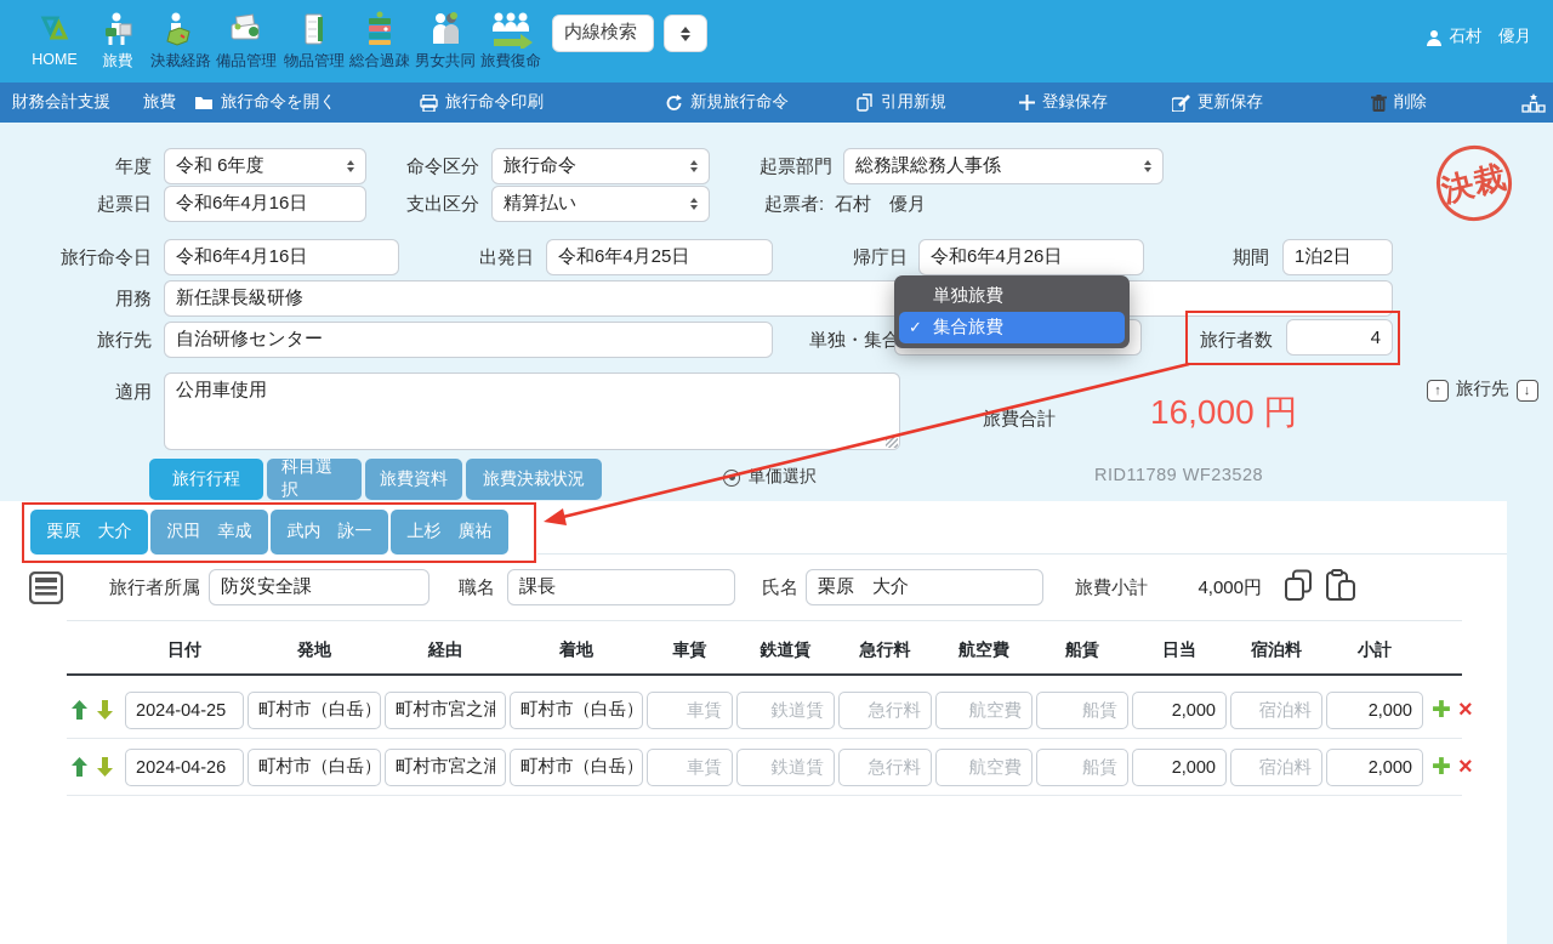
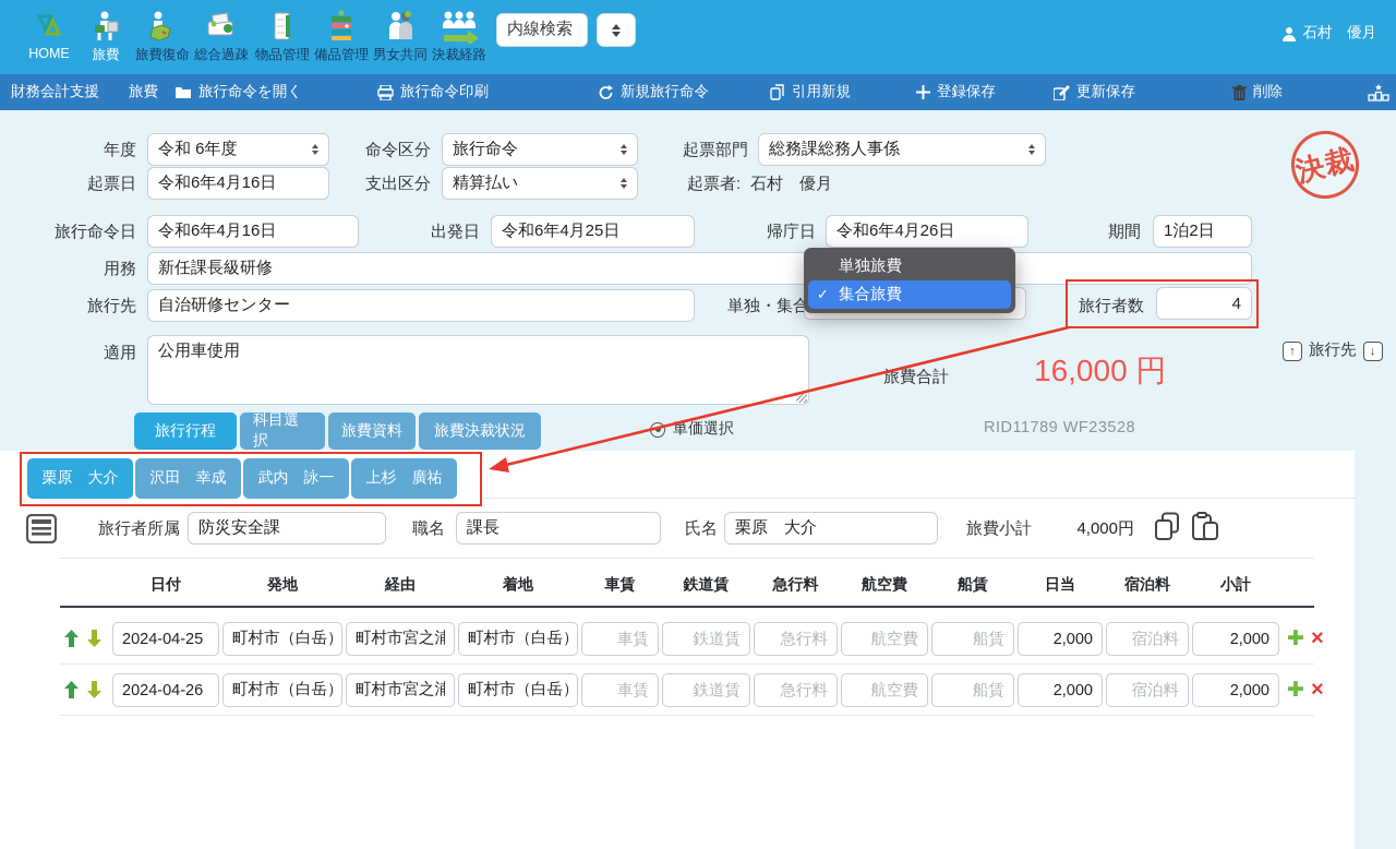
  HOME
  旅費
- 決裁経路
+ 旅費復命
- 備品管理
+ 総合過疎
  物品管理
- 総合過疎
+ 備品管理
  男女共同
- 旅費復命
+ 決裁経路
  内線検索
  石村 優月
  財務会計支援
  旅費
  旅行命令を開く
  旅行命令印刷
  新規旅行命令
  引用新規
  登録保存
  更新保存
  削除
  年度
  令和 6年度
  命令区分
  旅行命令
  起票部門
  総務課総務人事係
  起票日
  令和6年4月16日
  支出区分
  精算払い
  起票者:
  石村 優月
  旅行命令日
  令和6年4月16日
  出発日
  令和6年4月25日
  帰庁日
  令和6年4月26日
  期間
  1泊2日
  用務
  新任課長級研修
  旅行先
  自治研修センター
  単独・集合
  旅行者数
  4
  適用
  公用車使用
  ↑
  旅行先
  ↓
  旅費合計
  16,000 円
  RID11789 WF23528
  旅行行程
  科目選択
  旅費資料
  旅費決裁状況
  単価選択
  栗原 大介
  沢田 幸成
  武内 詠一
  上杉 廣祐
  旅行者所属
  防災安全課
  職名
  課長
  氏名
  栗原 大介
  旅費小計
  4,000円
  日付
  発地
  経由
  着地
  車賃
  鉄道賃
  急行料
  航空費
  船賃
  日当
  宿泊料
  小計
  2024-04-25
  町村市（白岳
  町村市宮之浦
  町村市（白岳
  車賃
  鉄道賃
  急行料
  航空費
  船賃
  2,000
  宿泊料
  2,000
  ✚
  ×
  2024-04-26
  町村市（白岳
  町村市宮之浦
  町村市（白岳
  車賃
  鉄道賃
  急行料
  航空費
  船賃
  2,000
  宿泊料
  2,000
  ✚
  ×
  単独旅費
  ✓
  集合旅費
